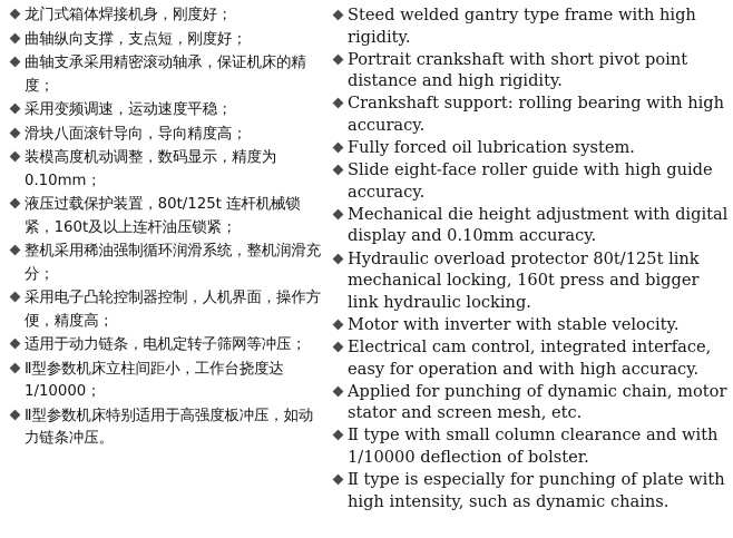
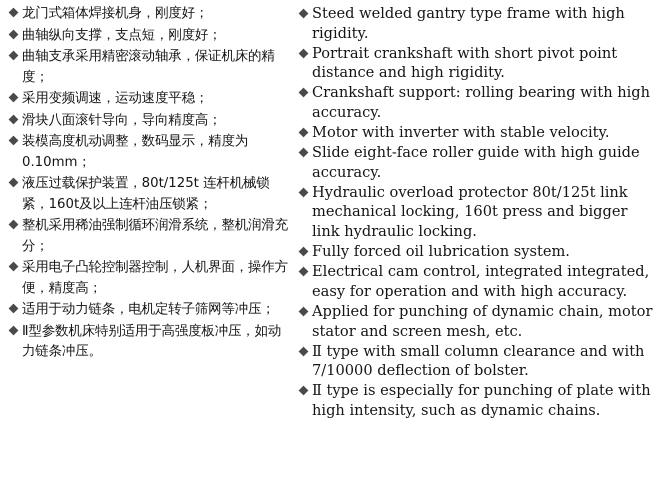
  龙门式箱体焊接机身，刚度好；
  曲轴纵向支撑，支点短，刚度好；
  曲轴支承采用精密滚动轴承，保证机床的精度；
  采用变频调速，运动速度平稳；
  滑块八面滚针导向，导向精度高；
  装模高度机动调整，数码显示，精度为0.10mm；
  液压过载保护装置，80t/125t 连杆机械锁紧，160t及以上连杆油压锁紧；
  整机采用稀油强制循环润滑系统，整机润滑充分；
  采用电子凸轮控制器控制，人机界面，操作方便，精度高；
  适用于动力链条，电机定转子筛网等冲压；
- Ⅱ型参数机床立柱间距小，工作台挠度达1/10000；
  Ⅱ型参数机床特别适用于高强度板冲压，如动力链条冲压。
  Steed welded gantry type frame with high rigidity.
  Portrait crankshaft with short pivot point distance and high rigidity.
  Crankshaft support: rolling bearing with high accuracy.
- Fully forced oil lubrication system.
+ Motor with inverter with stable velocity.
  Slide eight-face roller guide with high guide accuracy.
- Mechanical die height adjustment with digital display and 0.10mm accuracy.
  Hydraulic overload protector 80t/125t link mechanical locking, 160t press and bigger link hydraulic locking.
- Motor with inverter with stable velocity.
+ Fully forced oil lubrication system.
- Electrical cam control, integrated interface, easy for operation and with high accuracy.
+ Electrical cam control, integrated integrated, easy for operation and with high accuracy.
  Applied for punching of dynamic chain, motor stator and screen mesh, etc.
- Ⅱ type with small column clearance and with 1/10000 deflection of bolster.
+ Ⅱ type with small column clearance and with 7/10000 deflection of bolster.
  Ⅱ type is especially for punching of plate with high intensity, such as dynamic chains.
